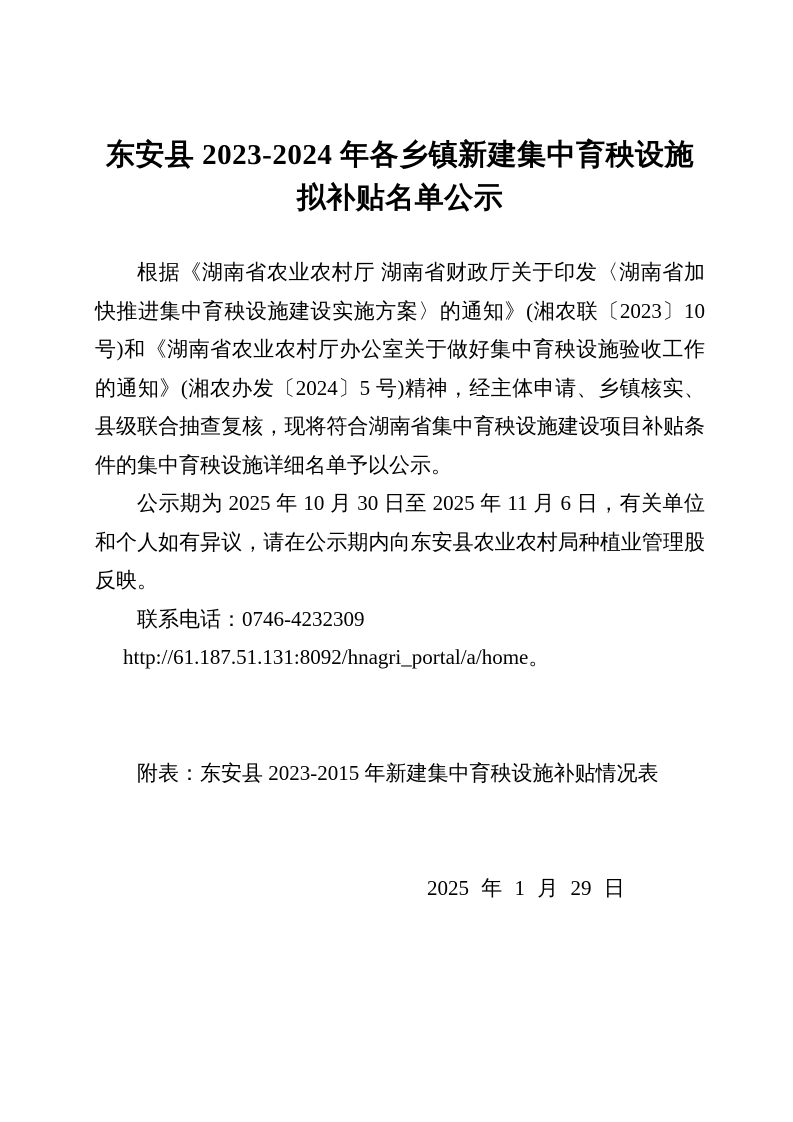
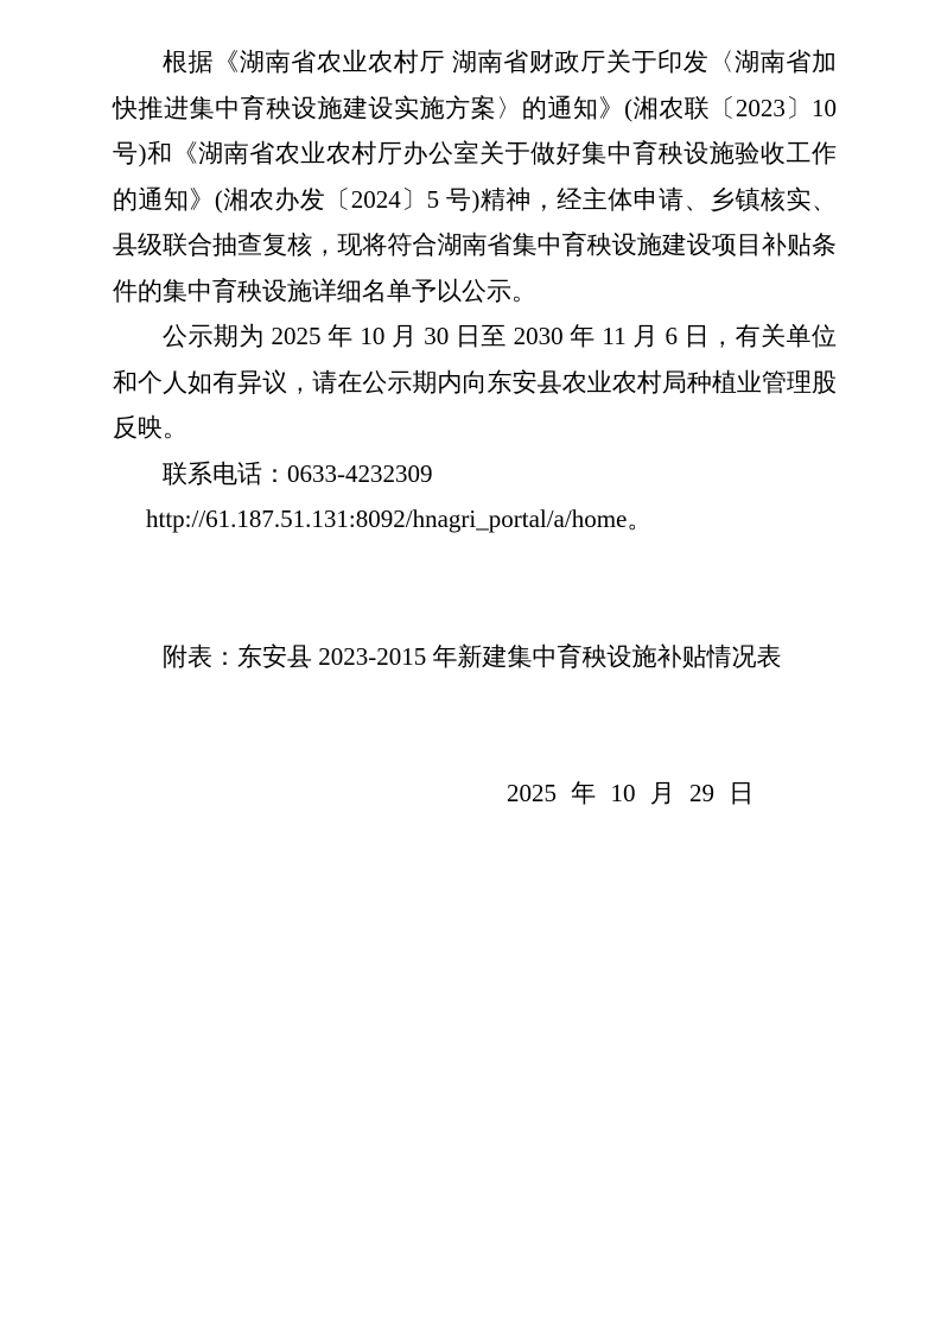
- 东安县 2023-2024 年各乡镇新建集中育秧设施拟补贴名单公示
  根据《湖南省农业农村厅 湖南省财政厅关于印发〈湖南省加快推进集中育秧设施建设实施方案〉的通知》(湘农联〔2023〕10 号)和《湖南省农业农村厅办公室关于做好集中育秧设施验收工作的通知》(湘农办发〔2024〕5 号)精神，经主体申请、乡镇核实、县级联合抽查复核，现将符合湖南省集中育秧设施建设项目补贴条件的集中育秧设施详细名单予以公示。
- 公示期为 2025 年 10 月 30 日至 2025 年 11 月 6 日，有关单位和个人如有异议，请在公示期内向东安县农业农村局种植业管理股反映。
+ 公示期为 2025 年 10 月 30 日至 2030 年 11 月 6 日，有关单位和个人如有异议，请在公示期内向东安县农业农村局种植业管理股反映。
- 联系电话：0746-4232309
+ 联系电话：0633-4232309
  http://61.187.51.131:8092/hnagri_portal/a/home。
  附表：东安县 2023-2015 年新建集中育秧设施补贴情况表
- 2025 年 1 月 29 日
+ 2025 年 10 月 29 日
